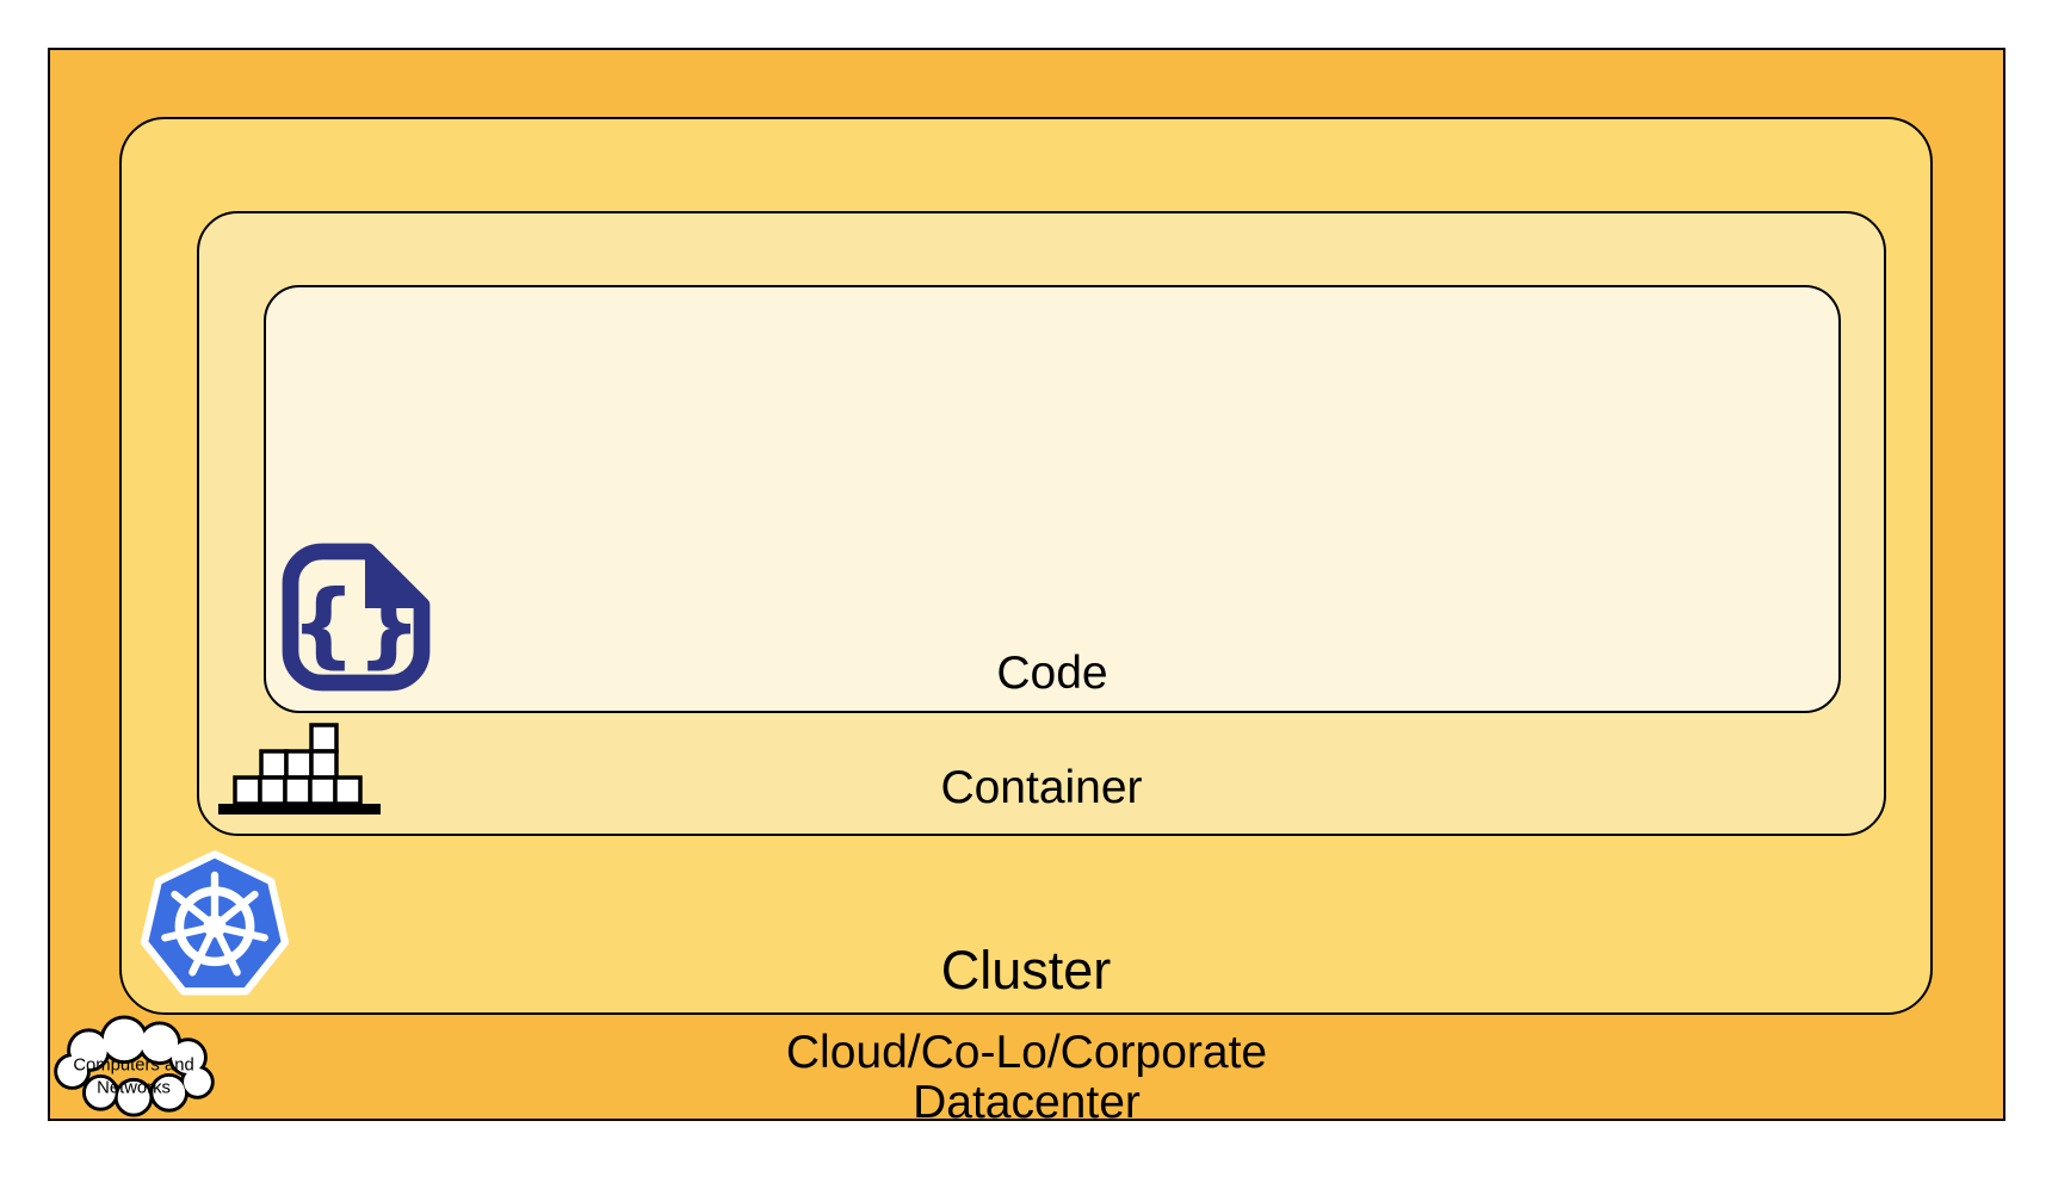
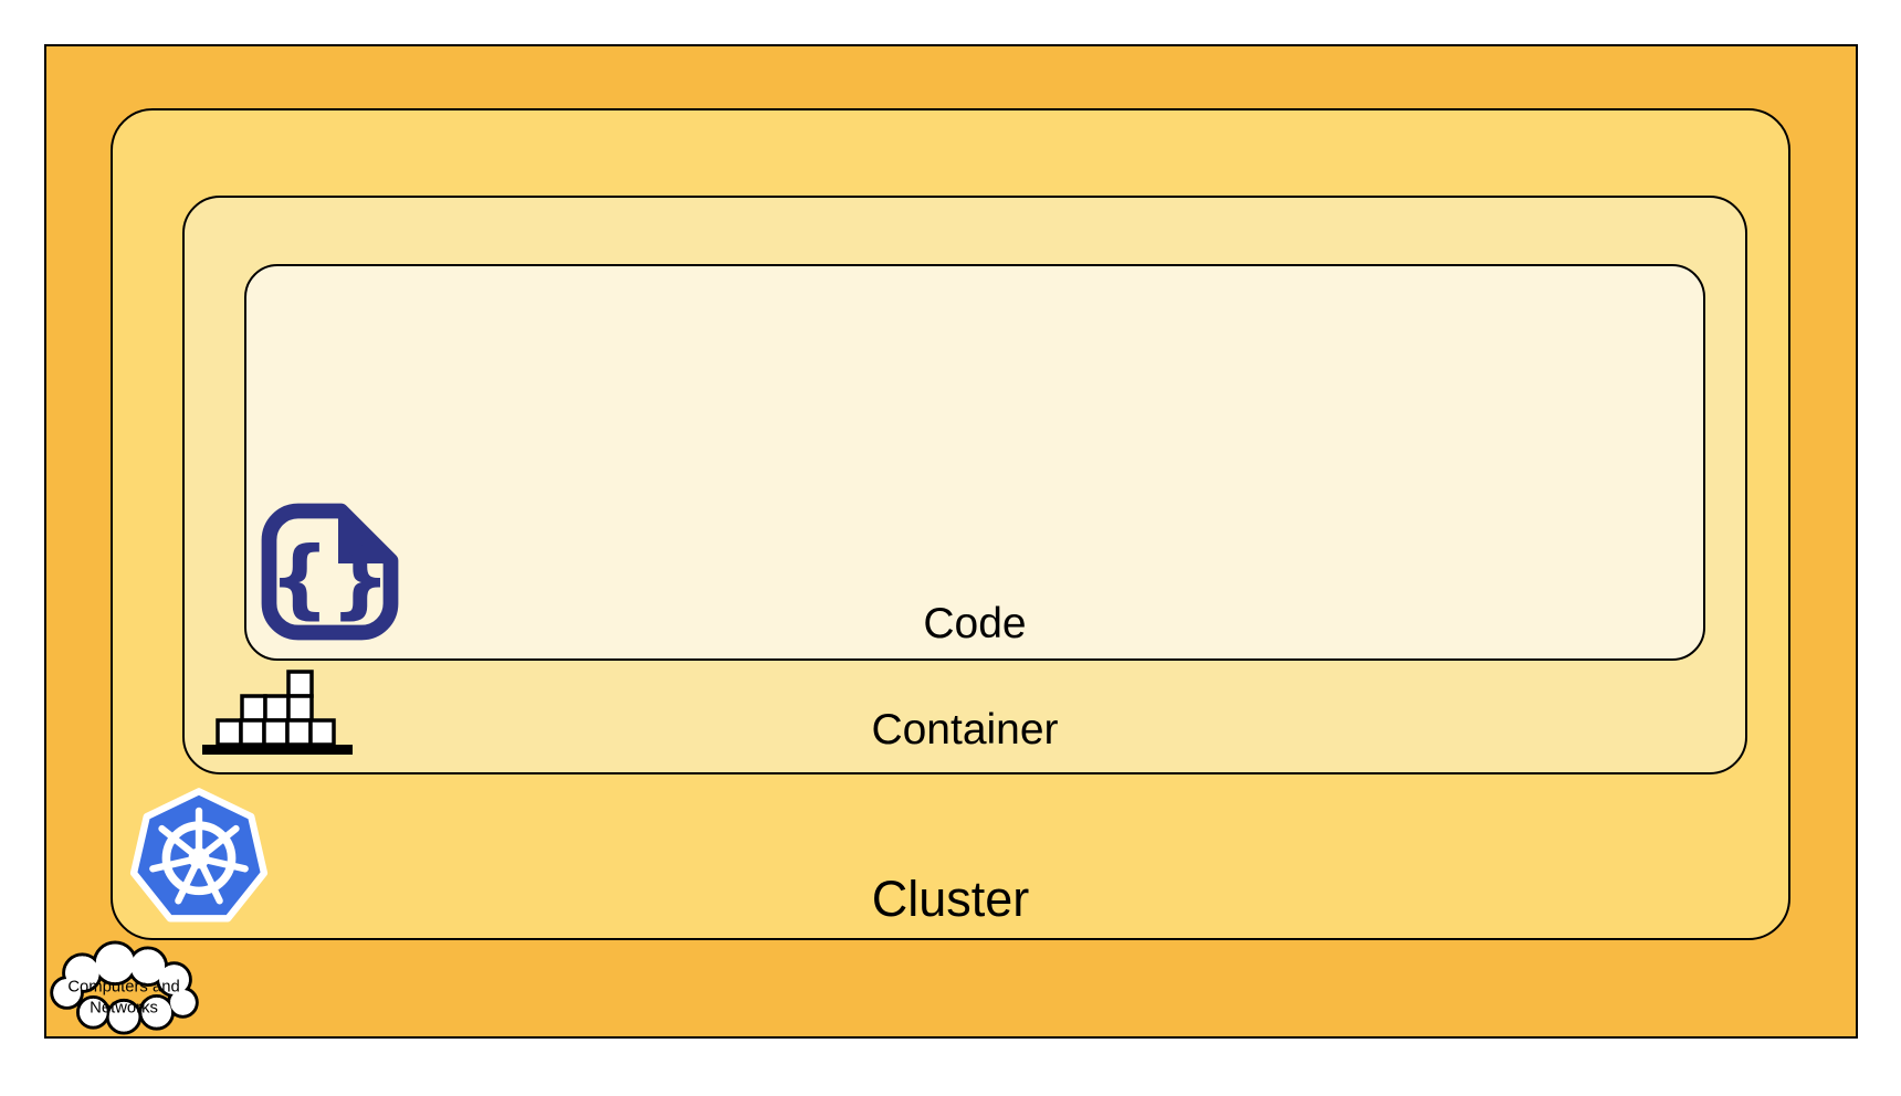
  Code
  Container
  Cluster
- Cloud/Co-Lo/Corporate
- Datacenter
  {}
  Computers and
  Networks
